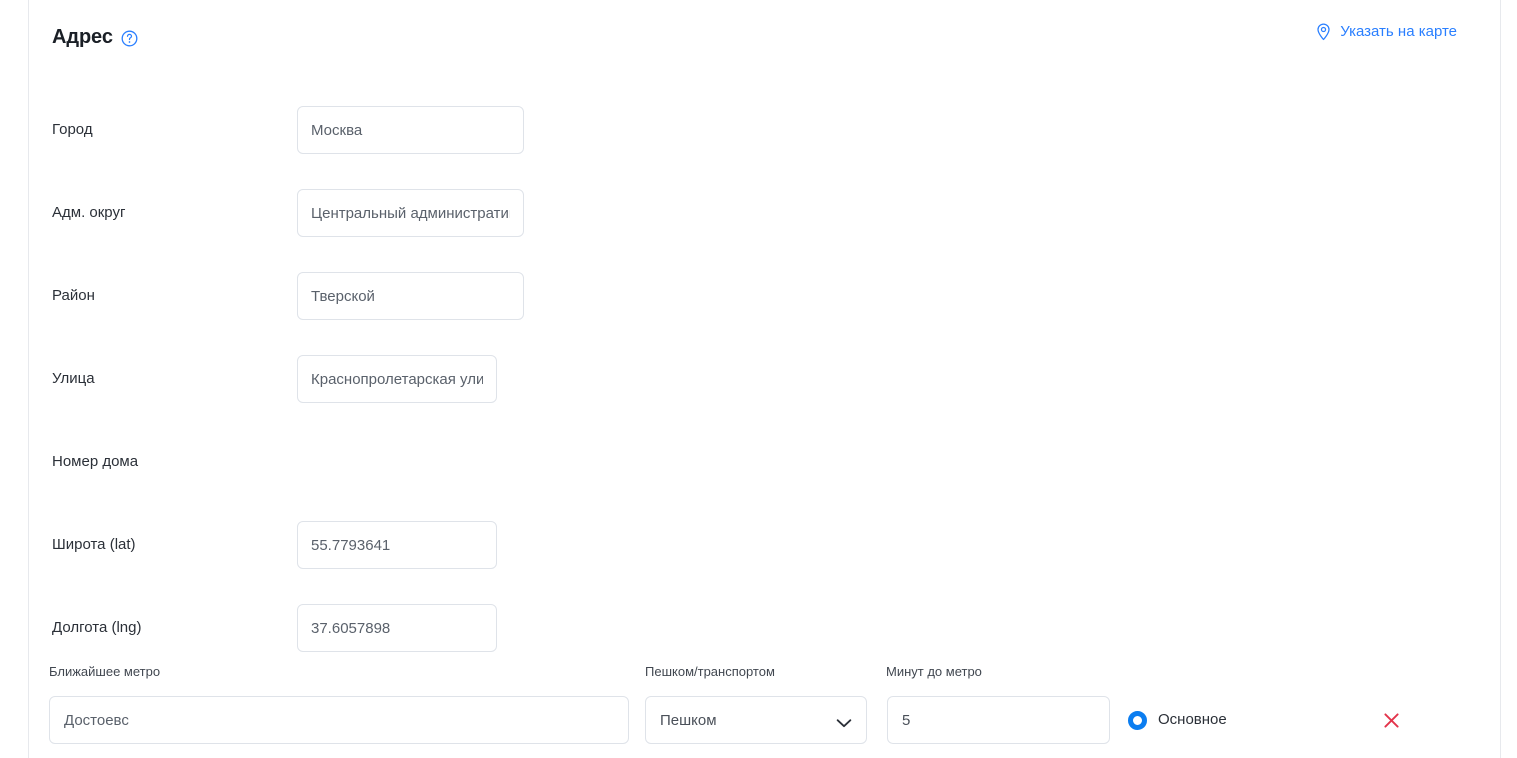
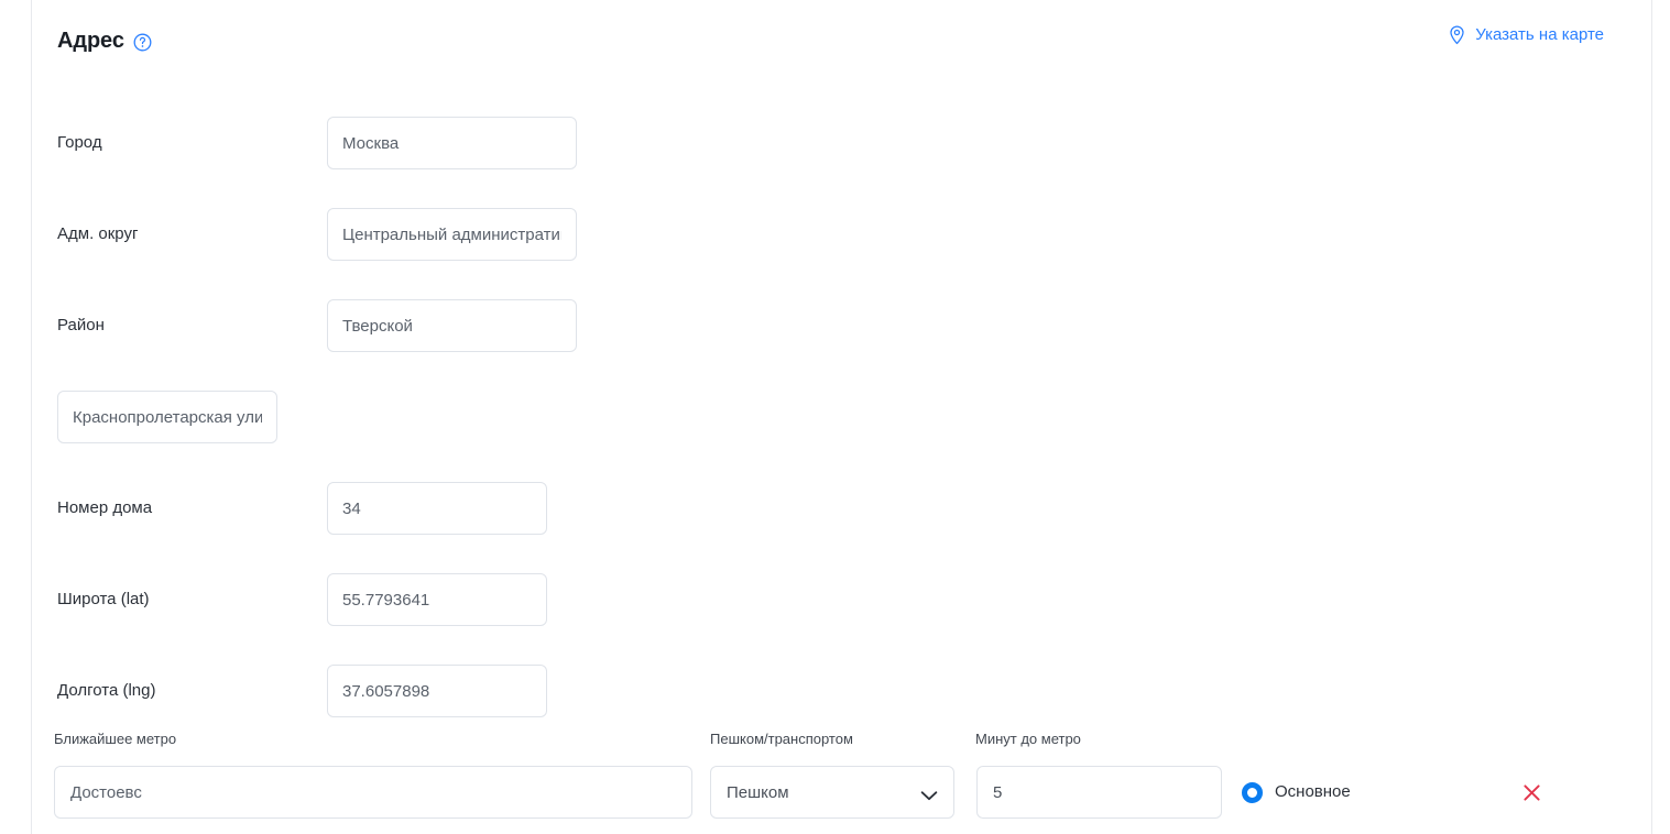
  Адрес
  Указать на карте
  Город
  Москва
  Адм. округ
  Центральный администрати
  Район
  Тверской
- Улица
  Краснопролетарская ули
  Номер дома
+ 34
  Широта (lat)
  55.7793641
  Долгота (lng)
  37.6057898
  Ближайшее метро
  Пешком/транспортом
  Минут до метро
  Достоевс
  Пешком
  5
  Основное
